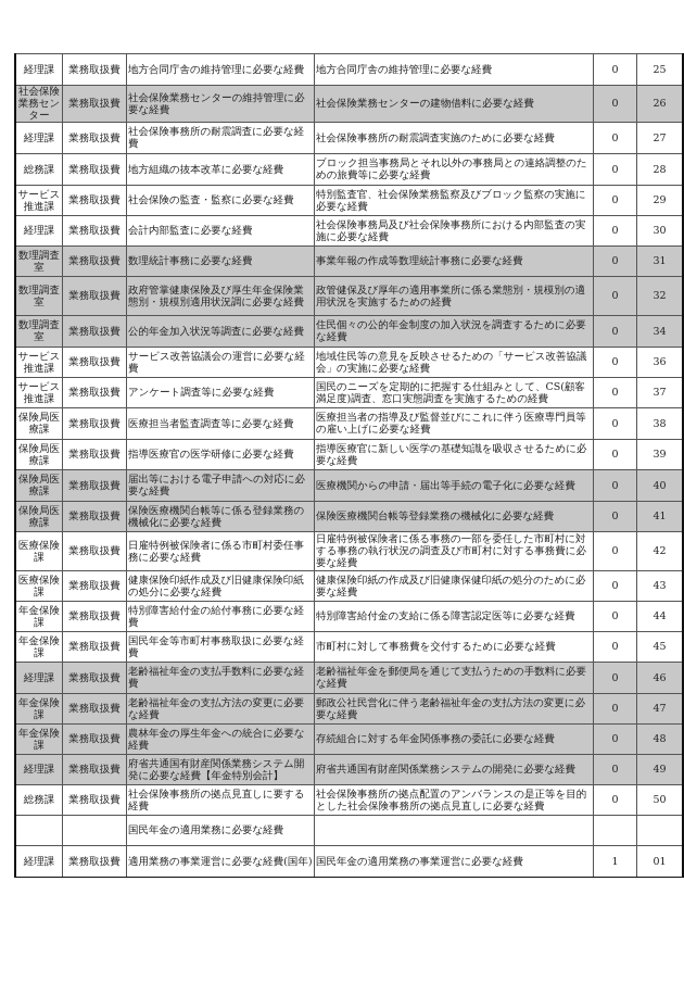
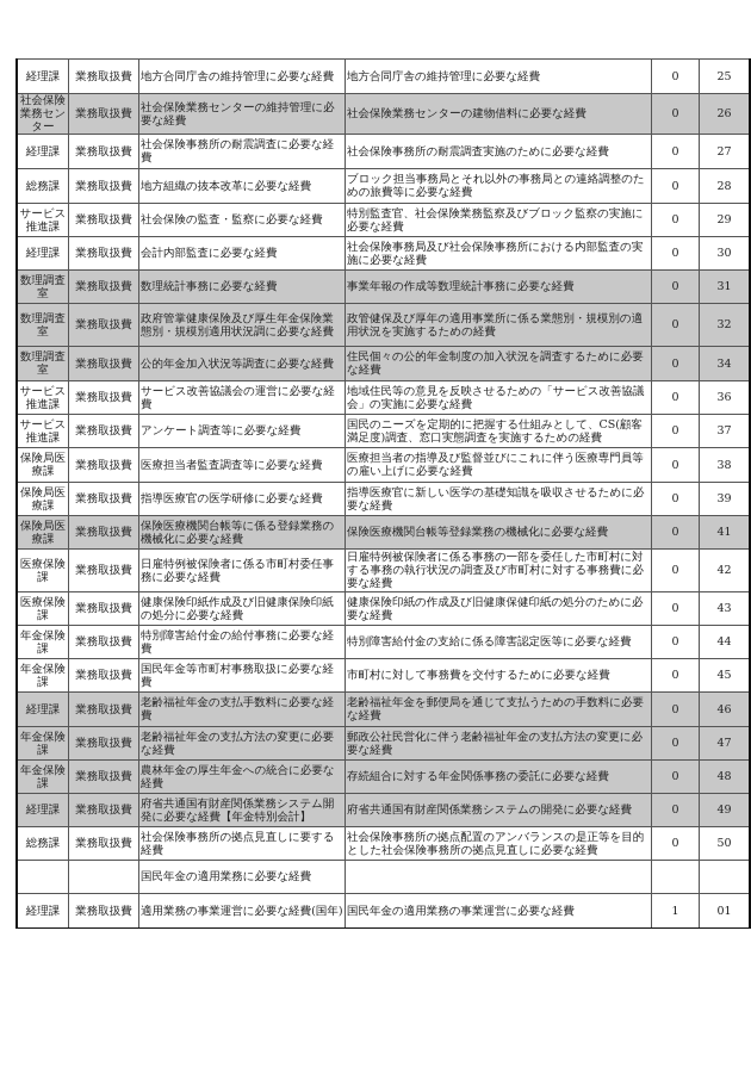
  経理課	業務取扱費	地方合同庁舎の維持管理に必要な経費	地方合同庁舎の維持管理に必要な経費	0	25
  社会保険業務センター	業務取扱費	社会保険業務センターの維持管理に必要な経費	社会保険業務センターの建物借料に必要な経費	0	26
  経理課	業務取扱費	社会保険事務所の耐震調査に必要な経費	社会保険事務所の耐震調査実施のために必要な経費	0	27
  総務課	業務取扱費	地方組織の抜本改革に必要な経費	ブロック担当事務局とそれ以外の事務局との連絡調整のための旅費等に必要な経費	0	28
  サービス推進課	業務取扱費	社会保険の監査・監察に必要な経費	特別監査官、社会保険業務監察及びブロック監察の実施に必要な経費	0	29
  経理課	業務取扱費	会計内部監査に必要な経費	社会保険事務局及び社会保険事務所における内部監査の実施に必要な経費	0	30
  数理調査室	業務取扱費	数理統計事務に必要な経費	事業年報の作成等数理統計事務に必要な経費	0	31
  数理調査室	業務取扱費	政府管掌健康保険及び厚生年金保険業態別・規模別適用状況調に必要な経費	政管健保及び厚年の適用事業所に係る業態別・規模別の適用状況を実施するための経費	0	32
  数理調査室	業務取扱費	公的年金加入状況等調査に必要な経費	住民個々の公的年金制度の加入状況を調査するために必要な経費	0	34
  サービス推進課	業務取扱費	サービス改善協議会の運営に必要な経費	地域住民等の意見を反映させるための「サービス改善協議会」の実施に必要な経費	0	36
  サービス推進課	業務取扱費	アンケート調査等に必要な経費	国民のニーズを定期的に把握する仕組みとして、CS(顧客満足度)調査、窓口実態調査を実施するための経費	0	37
  保険局医療課	業務取扱費	医療担当者監査調査等に必要な経費	医療担当者の指導及び監督並びにこれに伴う医療専門員等の雇い上げに必要な経費	0	38
  保険局医療課	業務取扱費	指導医療官の医学研修に必要な経費	指導医療官に新しい医学の基礎知識を吸収させるために必要な経費	0	39
- 保険局医療課	業務取扱費	届出等における電子申請への対応に必要な経費	医療機関からの申請・届出等手続の電子化に必要な経費	0	40
  保険局医療課	業務取扱費	保険医療機関台帳等に係る登録業務の機械化に必要な経費	保険医療機関台帳等登録業務の機械化に必要な経費	0	41
  医療保険課	業務取扱費	日雇特例被保険者に係る市町村委任事務に必要な経費	日雇特例被保険者に係る事務の一部を委任した市町村に対する事務の執行状況の調査及び市町村に対する事務費に必要な経費	0	42
  医療保険課	業務取扱費	健康保険印紙作成及び旧健康保険印紙の処分に必要な経費	健康保険印紙の作成及び旧健康保健印紙の処分のために必要な経費	0	43
  年金保険課	業務取扱費	特別障害給付金の給付事務に必要な経費	特別障害給付金の支給に係る障害認定医等に必要な経費	0	44
  年金保険課	業務取扱費	国民年金等市町村事務取扱に必要な経費	市町村に対して事務費を交付するために必要な経費	0	45
  経理課	業務取扱費	老齢福祉年金の支払手数料に必要な経費	老齢福祉年金を郵便局を通じて支払うための手数料に必要な経費	0	46
  年金保険課	業務取扱費	老齢福祉年金の支払方法の変更に必要な経費	郵政公社民営化に伴う老齢福祉年金の支払方法の変更に必要な経費	0	47
  年金保険課	業務取扱費	農林年金の厚生年金への統合に必要な経費	存続組合に対する年金関係事務の委託に必要な経費	0	48
  経理課	業務取扱費	府省共通国有財産関係業務システム開発に必要な経費【年金特別会計】	府省共通国有財産関係業務システムの開発に必要な経費	0	49
  総務課	業務取扱費	社会保険事務所の拠点見直しに要する経費	社会保険事務所の拠点配置のアンバランスの是正等を目的とした社会保険事務所の拠点見直しに必要な経費	0	50
  		国民年金の適用業務に必要な経費
  経理課	業務取扱費	適用業務の事業運営に必要な経費(国年)	国民年金の適用業務の事業運営に必要な経費	1	01
